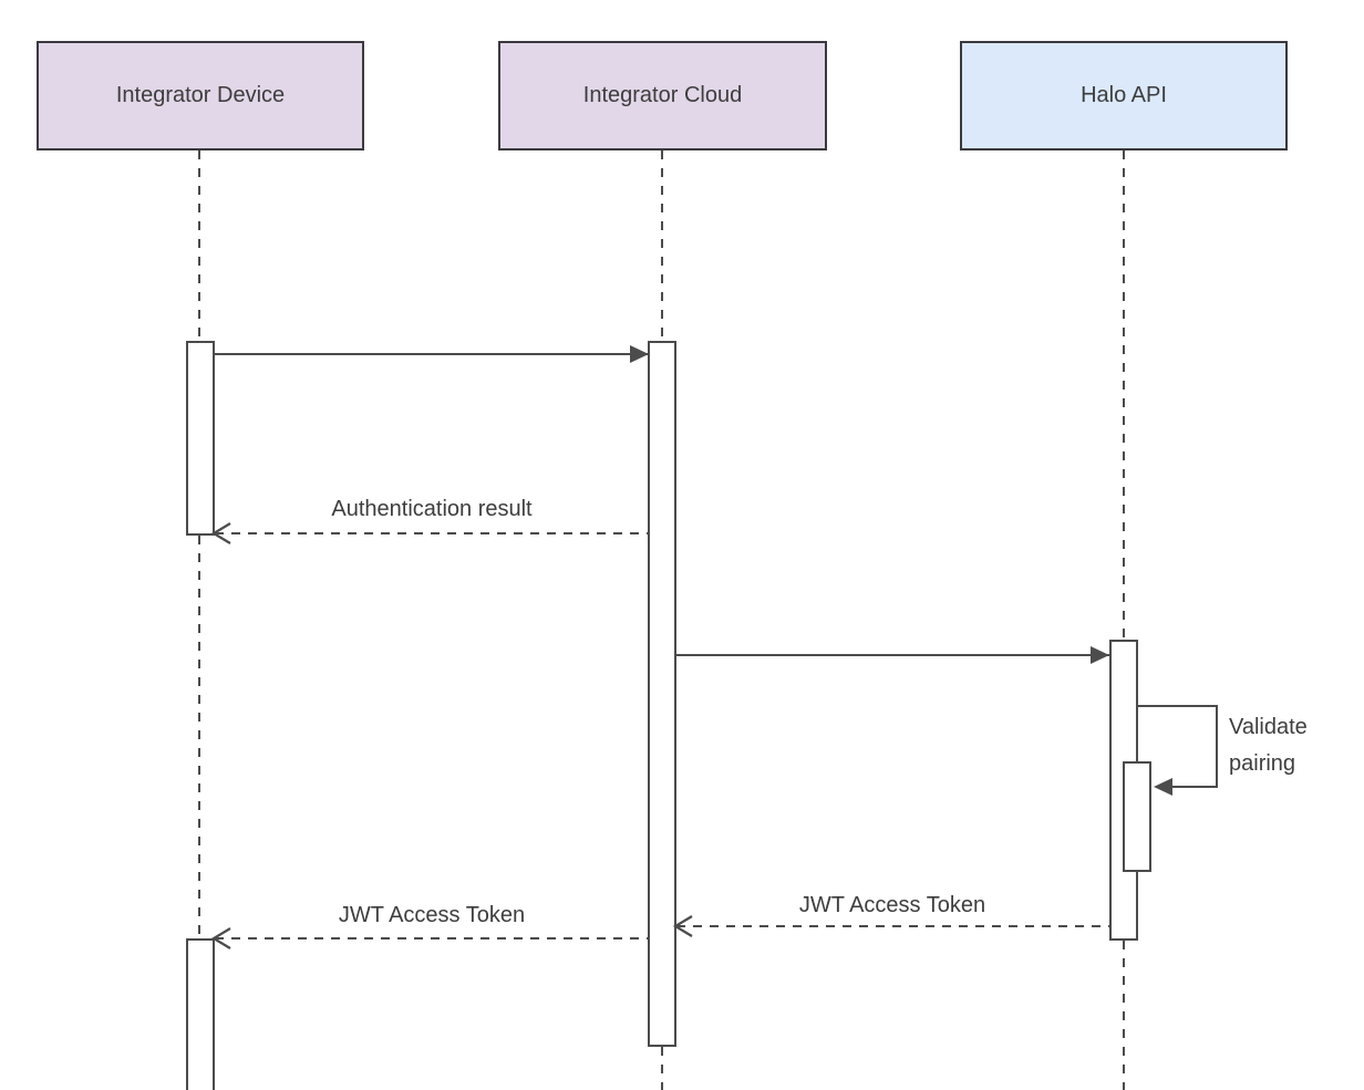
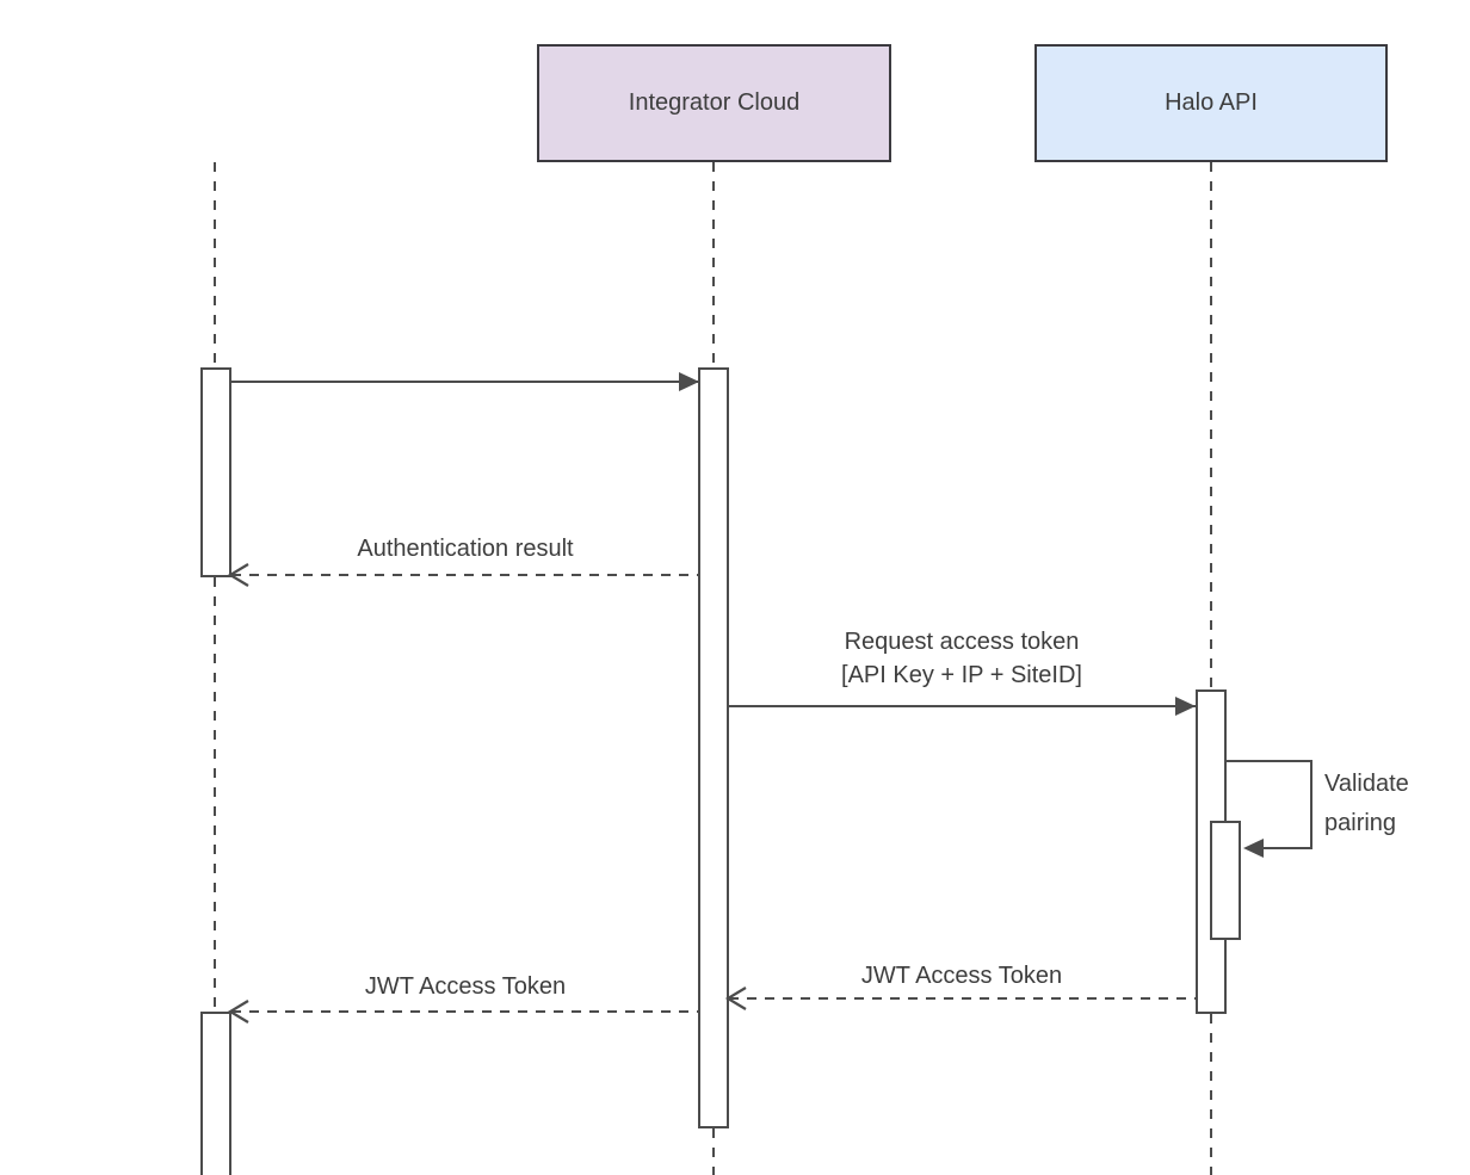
- Integrator Device
  Integrator Cloud
  Halo API
  Authentication result
+ Request access token
+ [API Key + IP + SiteID]
  Validate pairing
  JWT Access Token
  JWT Access Token
